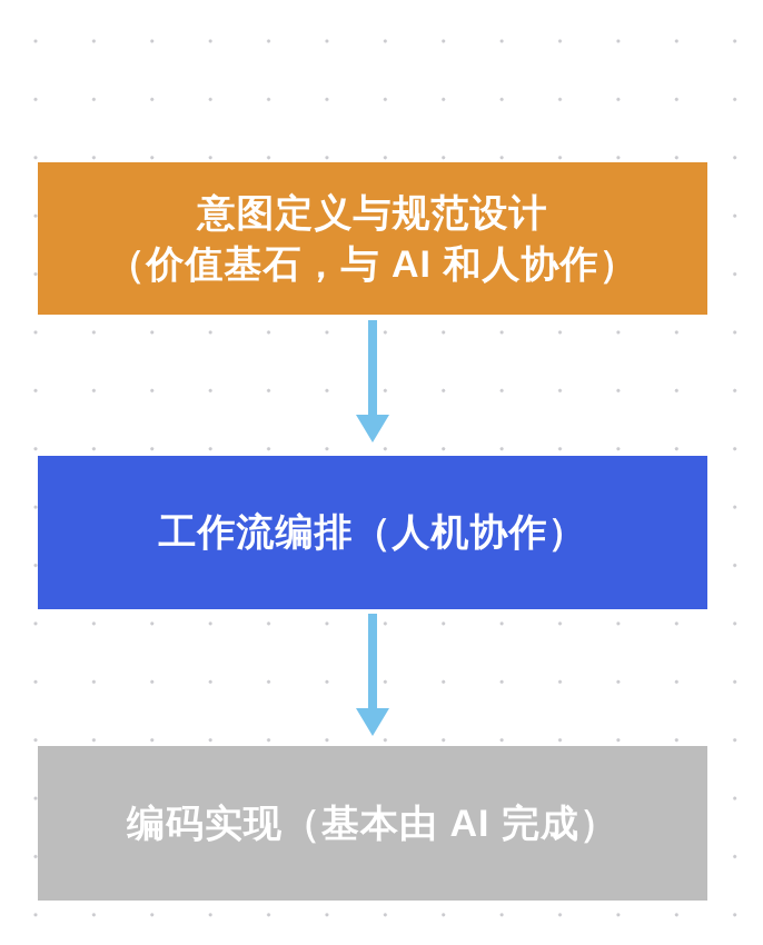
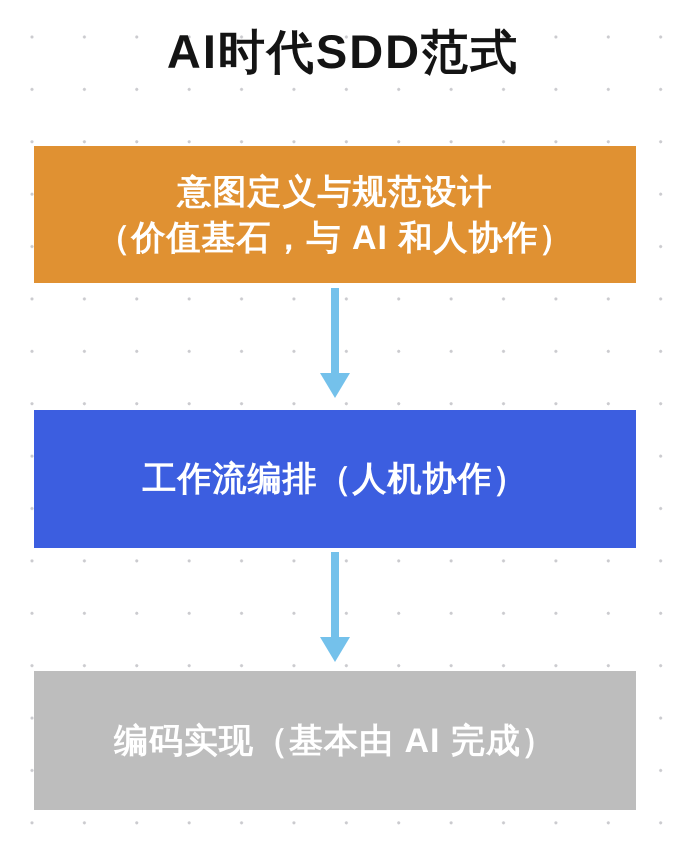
+ AI时代SDD范式
  意图定义与规范设计
  （价值基石，与 AI 和人协作）
  工作流编排（人机协作）
  编码实现（基本由 AI 完成）
